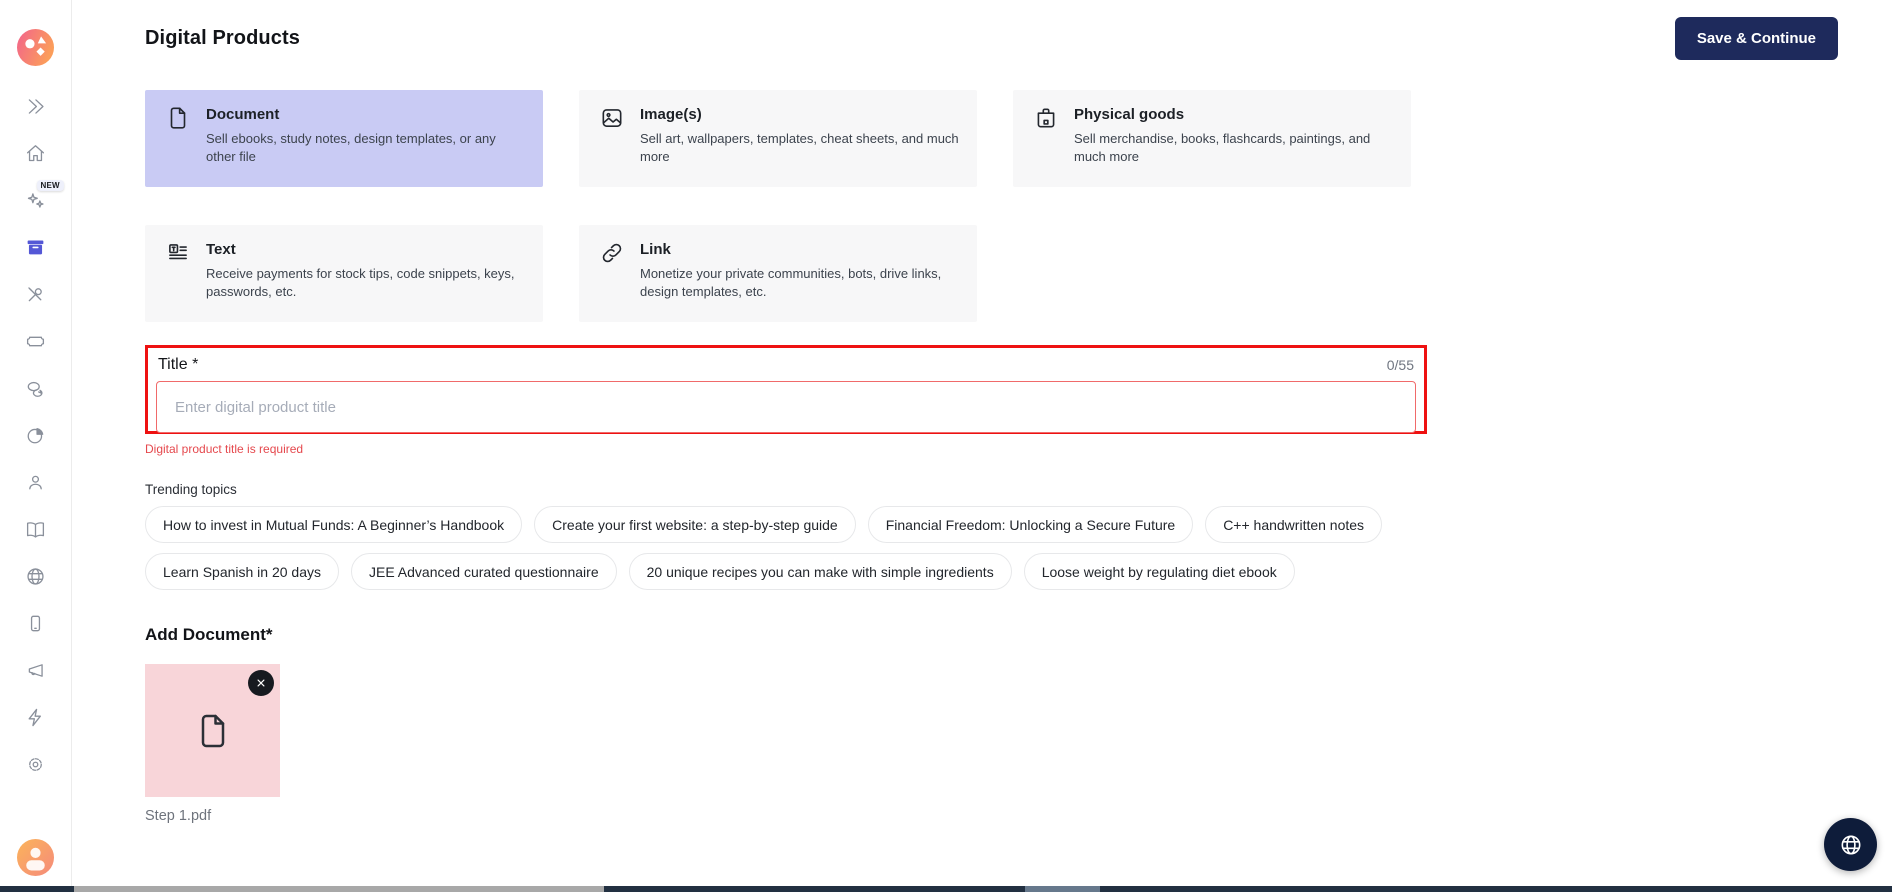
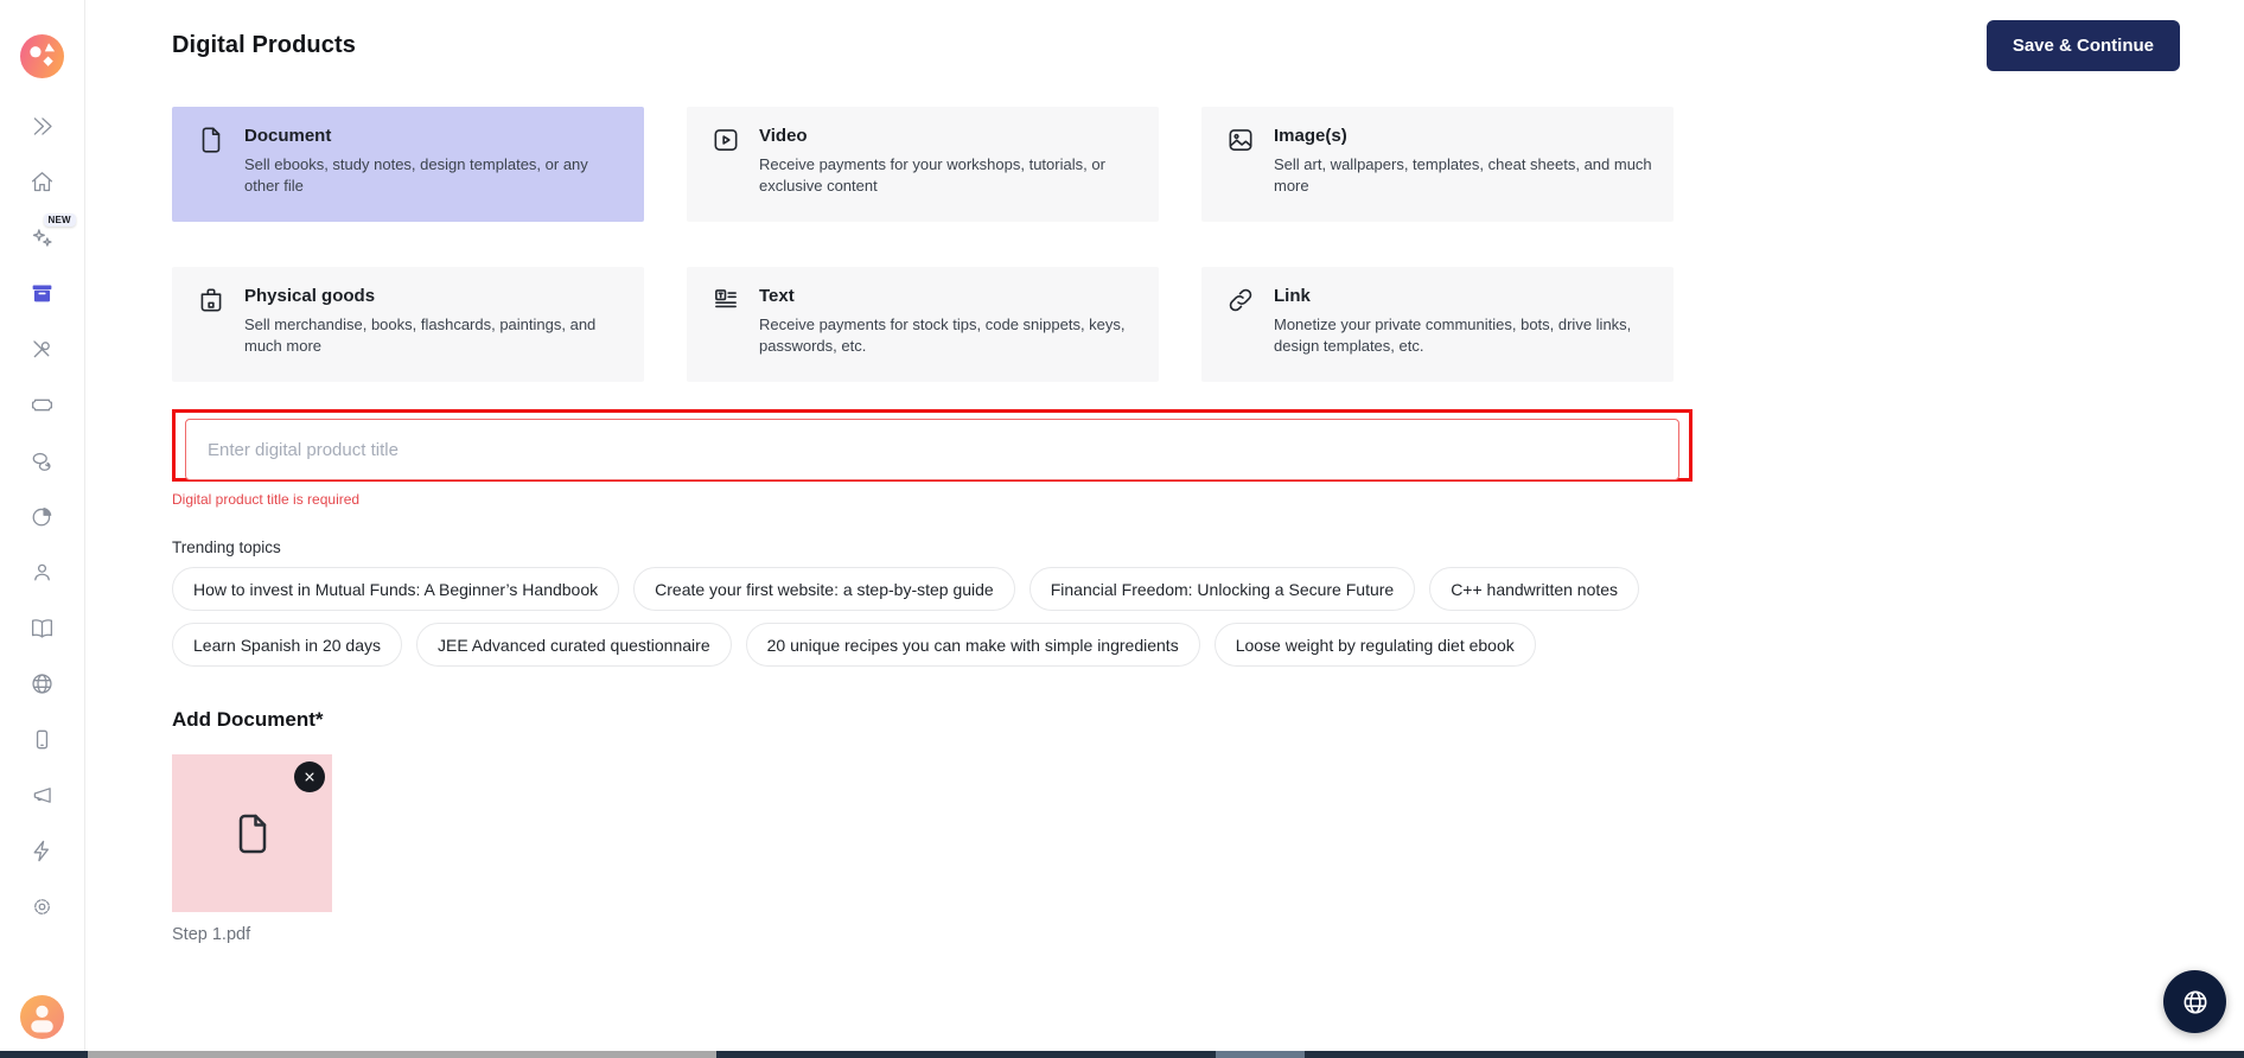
  NEW
  Digital Products
  Save & Continue
  Document
  Sell ebooks, study notes, design templates, or any other file
+ Video
+ Receive payments for your workshops, tutorials, or exclusive content
  Image(s)
  Sell art, wallpapers, templates, cheat sheets, and much more
  Physical goods
  Sell merchandise, books, flashcards, paintings, and much more
  Text
  Receive payments for stock tips, code snippets, keys, passwords, etc.
  Link
  Monetize your private communities, bots, drive links, design templates, etc.
- Title *
- 0/55
  Enter digital product title
  Digital product title is required
  Trending topics
  How to invest in Mutual Funds: A Beginner’s Handbook
  Create your first website: a step-by-step guide
  Financial Freedom: Unlocking a Secure Future
  C++ handwritten notes
  Learn Spanish in 20 days
  JEE Advanced curated questionnaire
  20 unique recipes you can make with simple ingredients
  Loose weight by regulating diet ebook
  Add Document*
  Step 1.pdf
